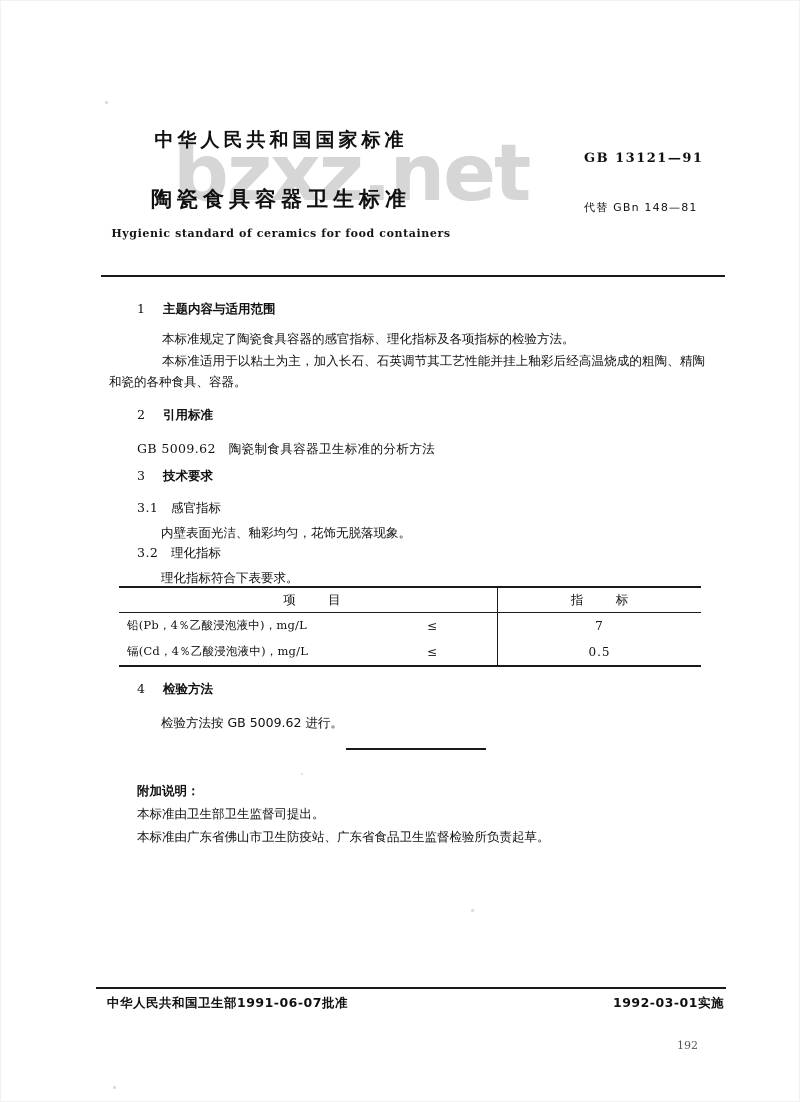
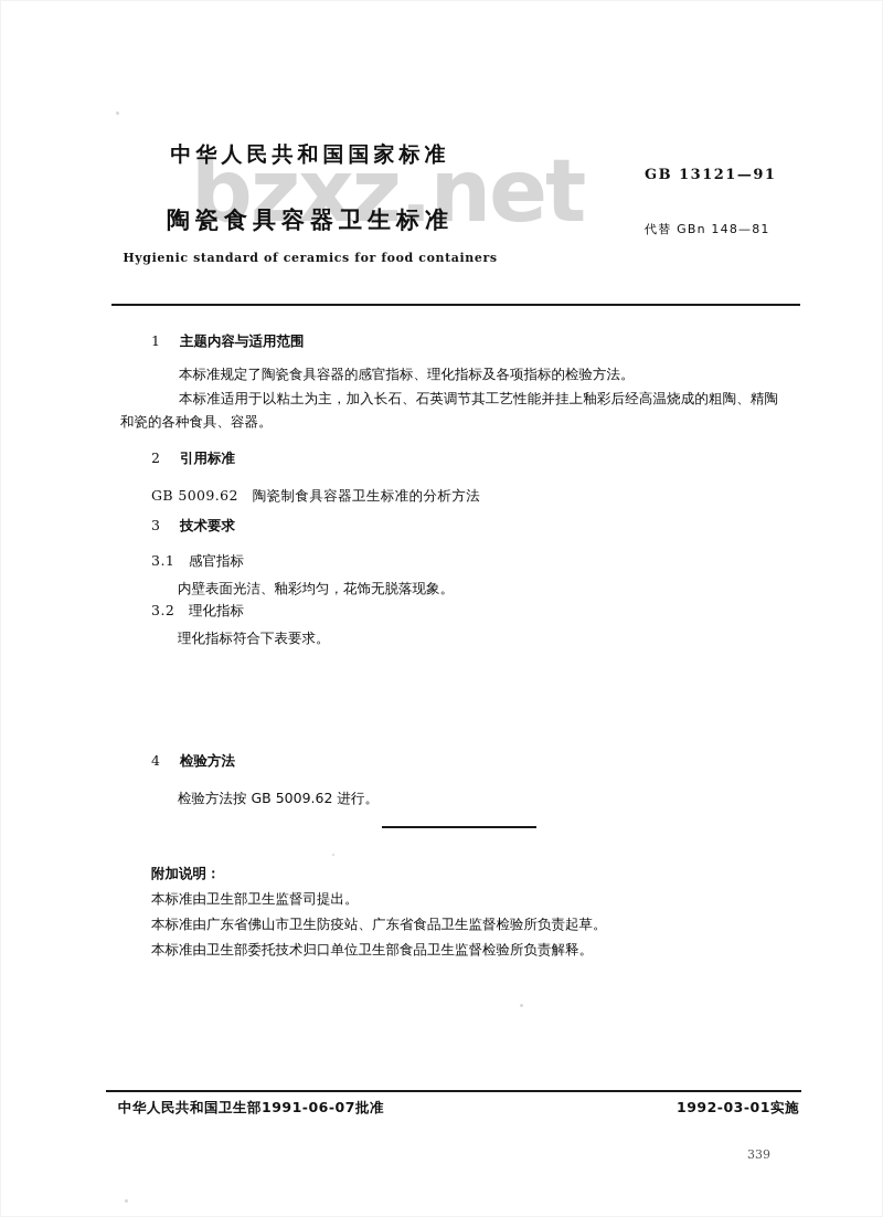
  bzxz.net
  中华人民共和国国家标准
  陶瓷食具容器卫生标准
  Hygienic standard of ceramics for food containers
  GB 13121—91
  代替 GBn 148—81
  1 主题内容与适用范围
  本标准规定了陶瓷食具容器的感官指标、理化指标及各项指标的检验方法。
  本标准适用于以粘土为主，加入长石、石英调节其工艺性能并挂上釉彩后经高温烧成的粗陶、精陶和瓷的各种食具、容器。
  2 引用标准
  GB 5009.62 陶瓷制食具容器卫生标准的分析方法
  3 技术要求
  3.1 感官指标
  内壁表面光洁、釉彩均匀，花饰无脱落现象。
  3.2 理化指标
  理化指标符合下表要求。
  4 检验方法
  检验方法按 GB 5009.62 进行。
- 项 目	指 标
- 铅(Pb，4％乙酸浸泡液中)，mg/L ≤	7
- 镉(Cd，4％乙酸浸泡液中)，mg/L ≤	0.5
  附加说明：
  本标准由卫生部卫生监督司提出。
  本标准由广东省佛山市卫生防疫站、广东省食品卫生监督检验所负责起草。
+ 本标准由卫生部委托技术归口单位卫生部食品卫生监督检验所负责解释。
  中华人民共和国卫生部1991-06-07批准
  1992-03-01实施
- 192
+ 339
